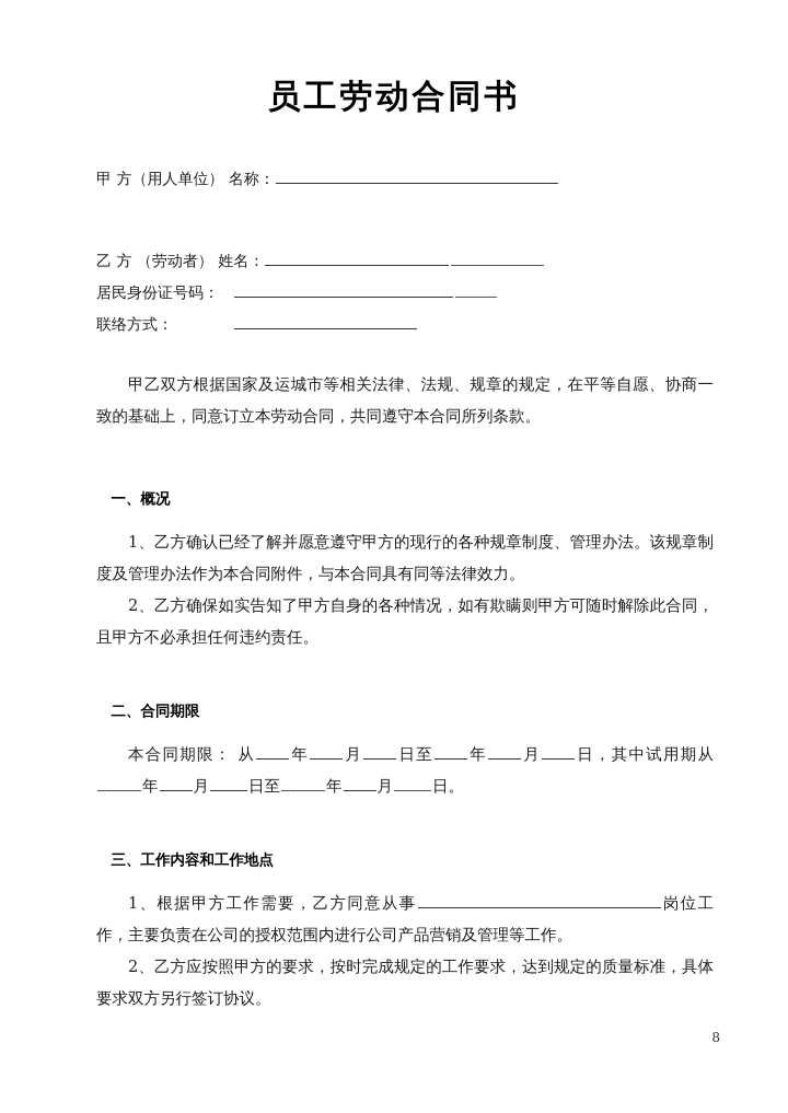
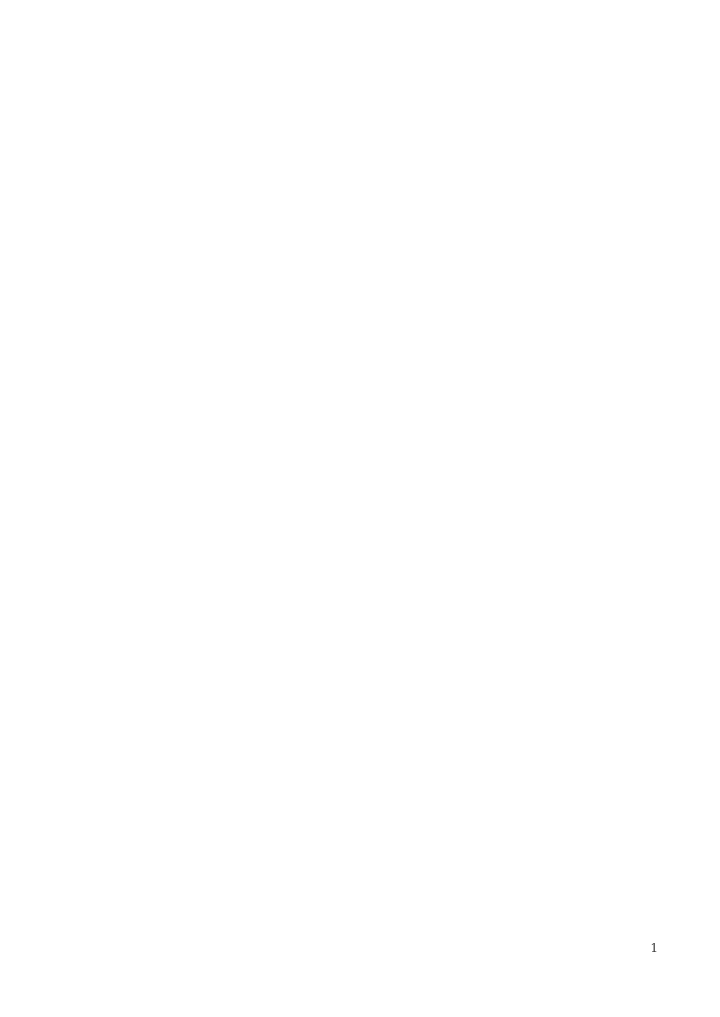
- 员工劳动合同书
- 甲 方（用人单位） 名称：
- 乙 方 （劳动者） 姓名：
- 居民身份证号码：
- 联络方式：
- 甲乙双方根据国家及运城市等相关法律、法规、规章的规定，在平等自愿、协商一致的基础上，同意订立本劳动合同，共同遵守本合同所列条款。
- 一、概况
- 1、乙方确认已经了解并愿意遵守甲方的现行的各种规章制度、管理办法。该规章制度及管理办法作为本合同附件，与本合同具有同等法律效力。
- 2、乙方确保如实告知了甲方自身的各种情况，如有欺瞒则甲方可随时解除此合同，且甲方不必承担任何违约责任。
- 二、合同期限
- 本合同期限： 从 年 月 日至 年 月 日，其中试用期从年 月 日至 年 月 日。
- 三、工作内容和工作地点
- 1、根据甲方工作需要，乙方同意从事 岗位工作，主要负责在公司的授权范围内进行公司产品营销及管理等工作。
- 2、乙方应按照甲方的要求，按时完成规定的工作要求，达到规定的质量标准，具体要求双方另行签订协议。
- 8
+ 1
